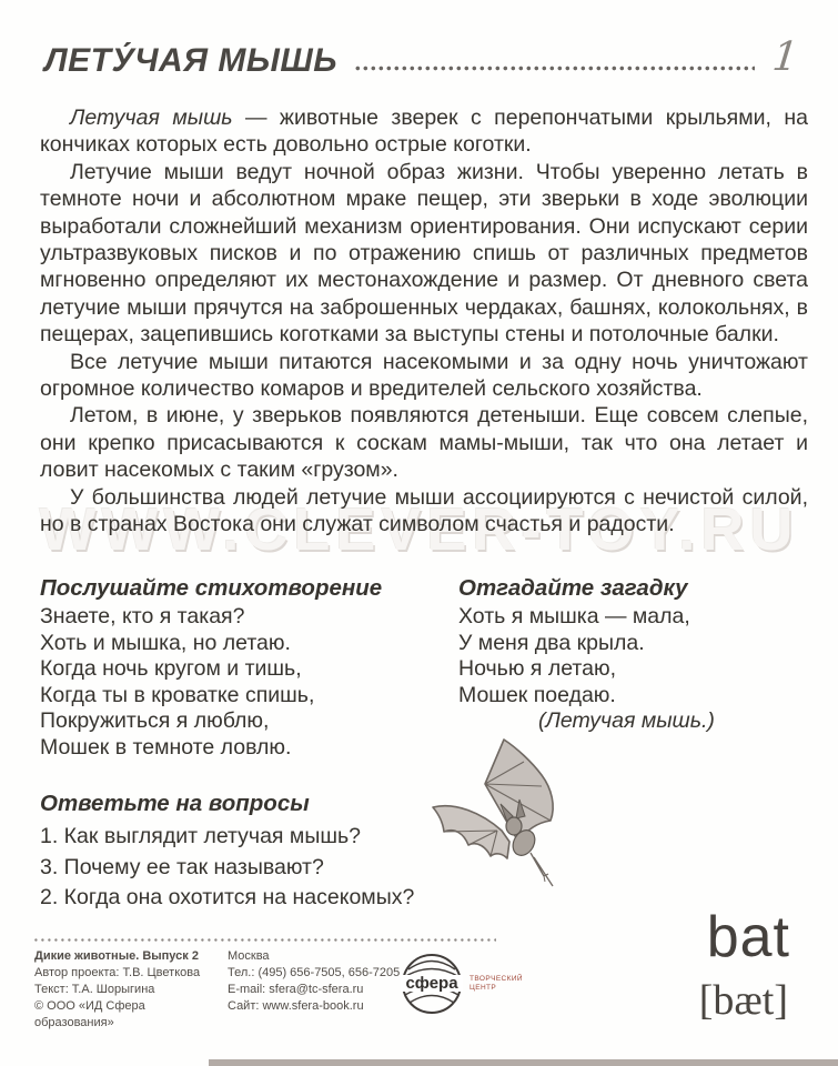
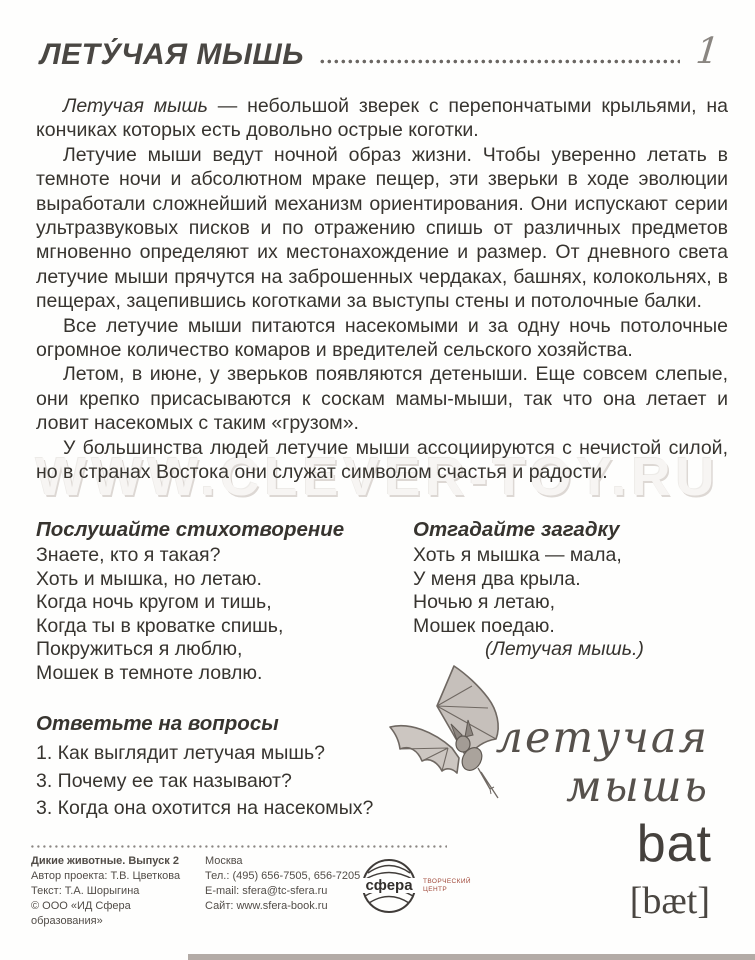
  ЛЕТУ́ЧАЯ МЫШЬ
  WWW.CLEVER-TOY.RU
- Летучая мышь — животные зверек с перепончатыми крыльями, на кончиках которых есть довольно острые коготки.
+ Летучая мышь — небольшой зверек с перепончатыми крыльями, на кончиках которых есть довольно острые коготки.
  Летучие мыши ведут ночной образ жизни. Чтобы уверенно летать в темноте ночи и абсолютном мраке пещер, эти зверьки в ходе эволюции выработали сложнейший механизм ориентирования. Они испускают серии ультразвуковых писков и по отражению спишь от различных предметов мгновенно определяют их местонахождение и размер. От дневного света летучие мыши прячутся на заброшенных чердаках, башнях, колокольнях, в пещерах, зацепившись коготками за выступы стены и потолочные балки.
- Все летучие мыши питаются насекомыми и за одну ночь уничтожают огромное количество комаров и вредителей сельского хозяйства.
+ Все летучие мыши питаются насекомыми и за одну ночь потолочные огромное количество комаров и вредителей сельского хозяйства.
  Летом, в июне, у зверьков появляются детеныши. Еще совсем слепые, они крепко присасываются к соскам мамы-мыши, так что она летает и ловит насекомых с таким «грузом».
  У большинства людей летучие мыши ассоциируются с нечистой силой, но в странах Востока они служат символом счастья и радости.
  Послушайте стихотворение
  Знаете, кто я такая?
  Хоть и мышка, но летаю.
  Когда ночь кругом и тишь,
  Когда ты в кроватке спишь,
  Покружиться я люблю,
  Мошек в темноте ловлю.
  Отгадайте загадку
  Хоть я мышка — мала,
  У меня два крыла.
  Ночью я летаю,
  Мошек поедаю.
  (Летучая мышь.)
  Ответьте на вопросы
  1. Как выглядит летучая мышь?
  3. Почему ее так называют?
- 2. Когда она охотится на насекомых?
+ 3. Когда она охотится на насекомых?
+ летучая
+ мышь
  bat
  [bæt]
  Дикие животные. Выпуск 2
  Автор проекта: Т.В. Цветкова
  Текст: Т.А. Шорыгина
  © ООО «ИД Сфера образования»
  Москва
  Тел.: (495) 656-7505, 656-7205
  E-mail: sfera@tc-sfera.ru
  Сайт: www.sfera-book.ru
  сфера
